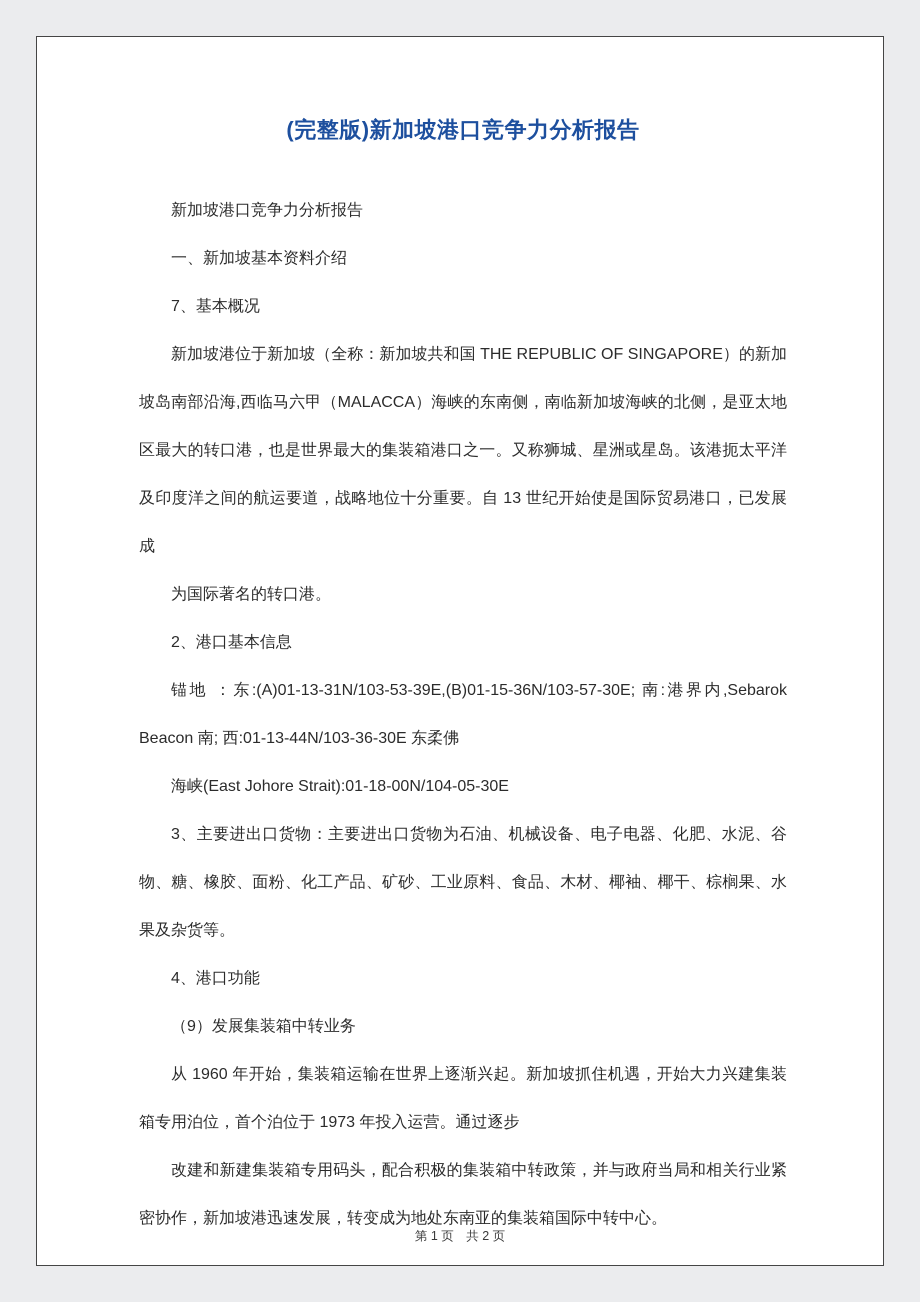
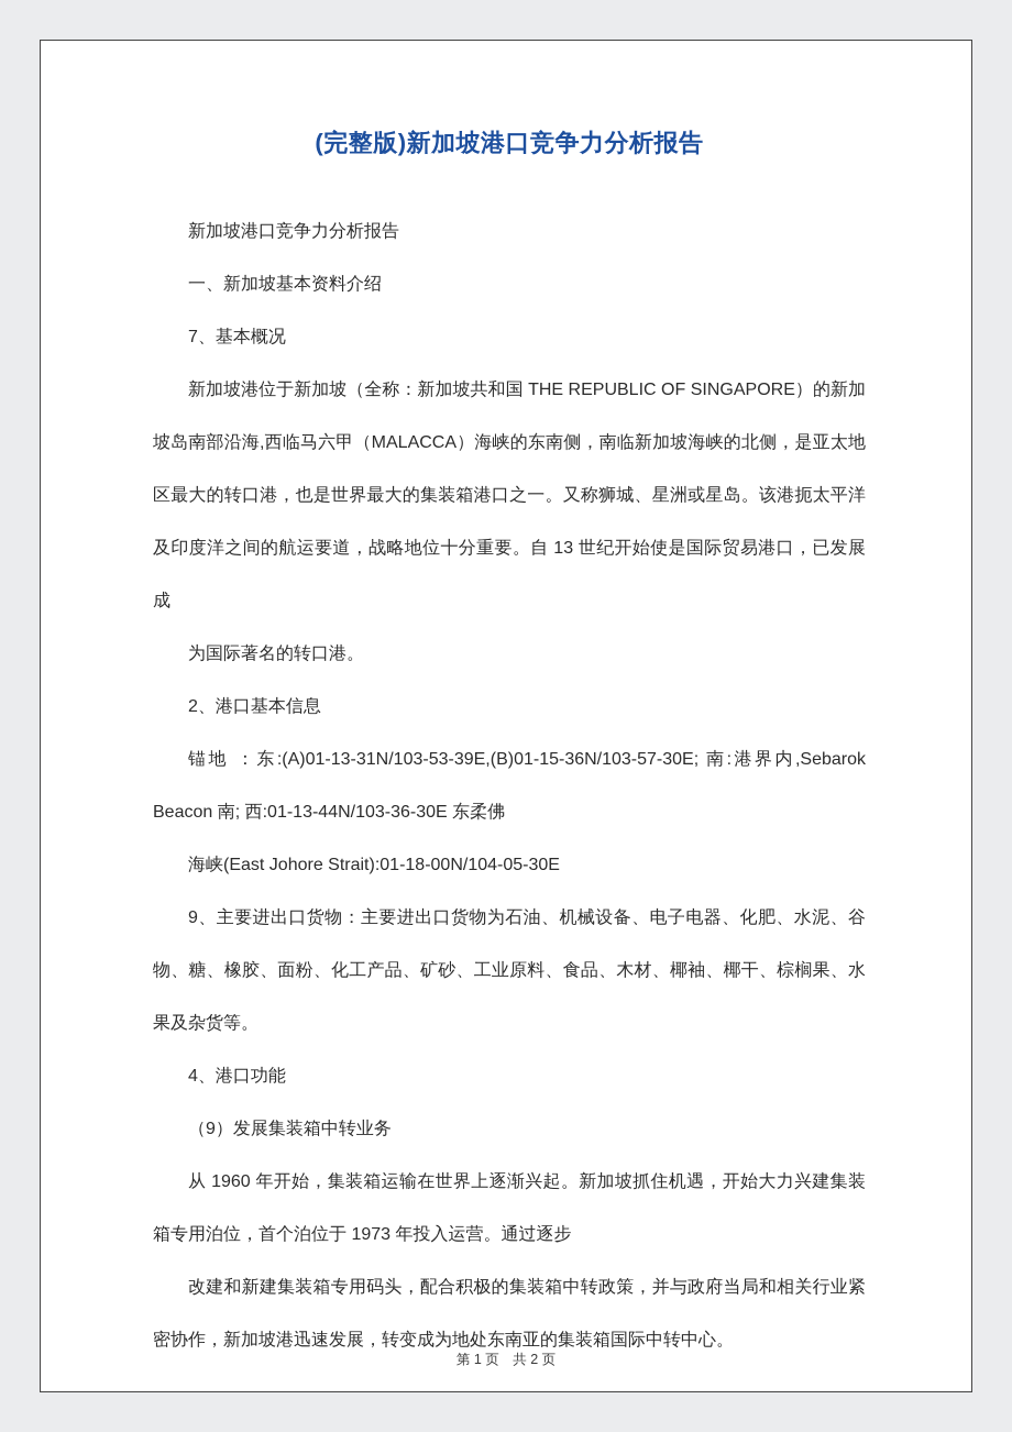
  (完整版)新加坡港口竞争力分析报告
  新加坡港口竞争力分析报告
  一、新加坡基本资料介绍
  7、基本概况
  新加坡港位于新加坡（全称：新加坡共和国 THE REPUBLIC OF SINGAPORE）的新加坡岛南部沿海,西临马六甲（MALACCA）海峡的东南侧，南临新加坡海峡的北侧，是亚太地区最大的转口港，也是世界最大的集装箱港口之一。又称狮城、星洲或星岛。该港扼太平洋及印度洋之间的航运要道，战略地位十分重要。自 13 世纪开始使是国际贸易港口，已发展成
  为国际著名的转口港。
  2、港口基本信息
  锚地 ：东:(A)01-13-31N/103-53-39E,(B)01-15-36N/103-57-30E; 南:港界内,Sebarok Beacon 南; 西:01-13-44N/103-36-30E 东柔佛
  海峡(East Johore Strait):01-18-00N/104-05-30E
- 3、主要进出口货物：主要进出口货物为石油、机械设备、电子电器、化肥、水泥、谷物、糖、橡胶、面粉、化工产品、矿砂、工业原料、食品、木材、椰袖、椰干、棕榈果、水果及杂货等。
+ 9、主要进出口货物：主要进出口货物为石油、机械设备、电子电器、化肥、水泥、谷物、糖、橡胶、面粉、化工产品、矿砂、工业原料、食品、木材、椰袖、椰干、棕榈果、水果及杂货等。
  4、港口功能
  （9）发展集装箱中转业务
  从 1960 年开始，集装箱运输在世界上逐渐兴起。新加坡抓住机遇，开始大力兴建集装箱专用泊位，首个泊位于 1973 年投入运营。通过逐步
  改建和新建集装箱专用码头，配合积极的集装箱中转政策，并与政府当局和相关行业紧密协作，新加坡港迅速发展，转变成为地处东南亚的集装箱国际中转中心。
  第 1 页 共 2 页
